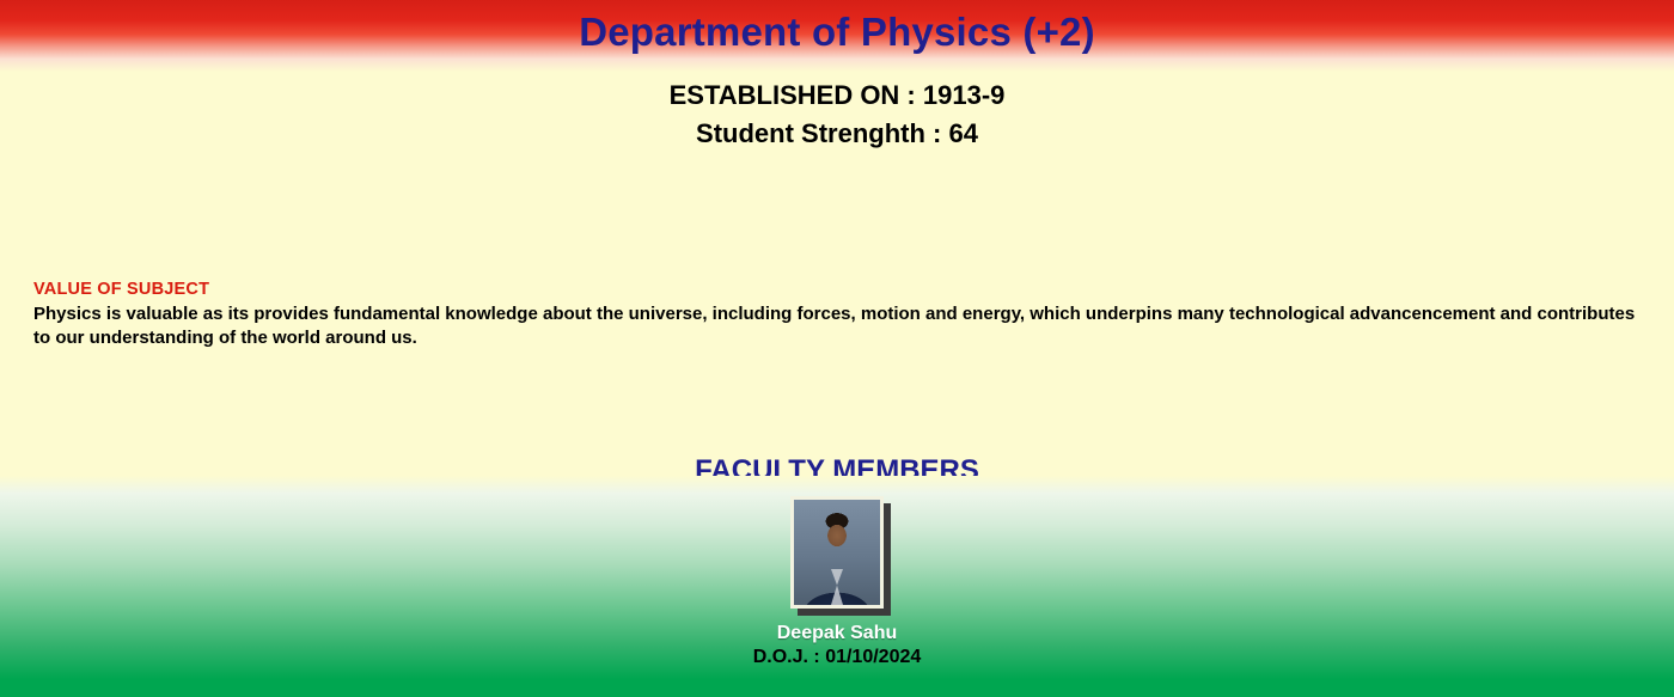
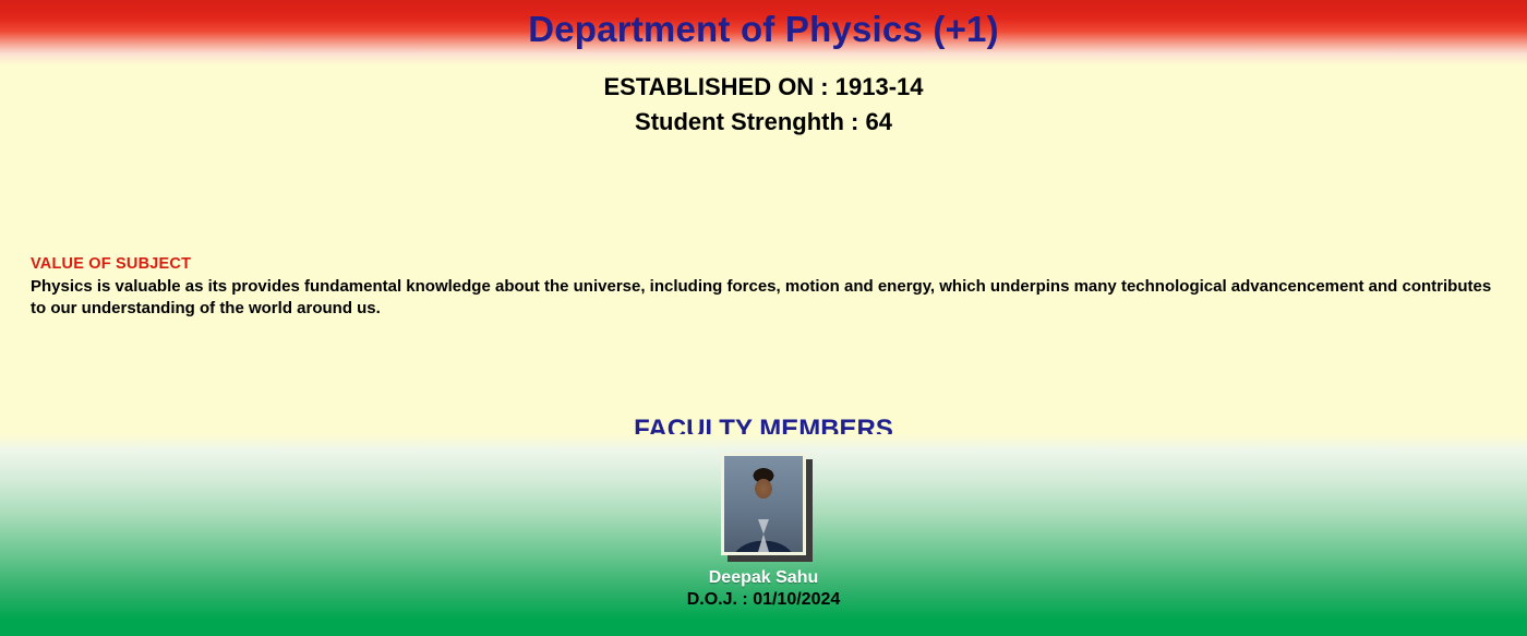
- Department of Physics (+2)
+ Department of Physics (+1)
- ESTABLISHED ON : 1913-9
+ ESTABLISHED ON : 1913-14
  Student Strenghth : 64
  VALUE OF SUBJECT
  Physics is valuable as its provides fundamental knowledge about the universe, including forces, motion and energy, which underpins many technological advancencement and contributes to our understanding of the world around us.
  FACULTY MEMBERS
  Deepak Sahu
  D.O.J. : 01/10/2024
